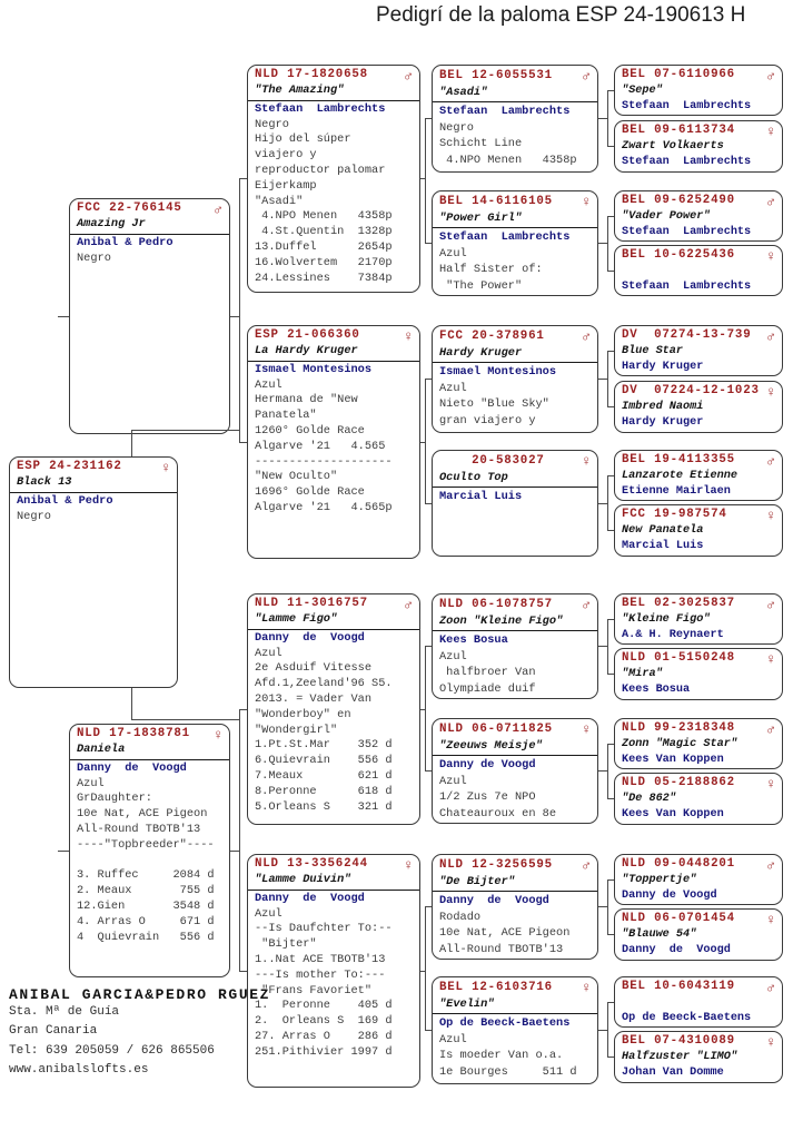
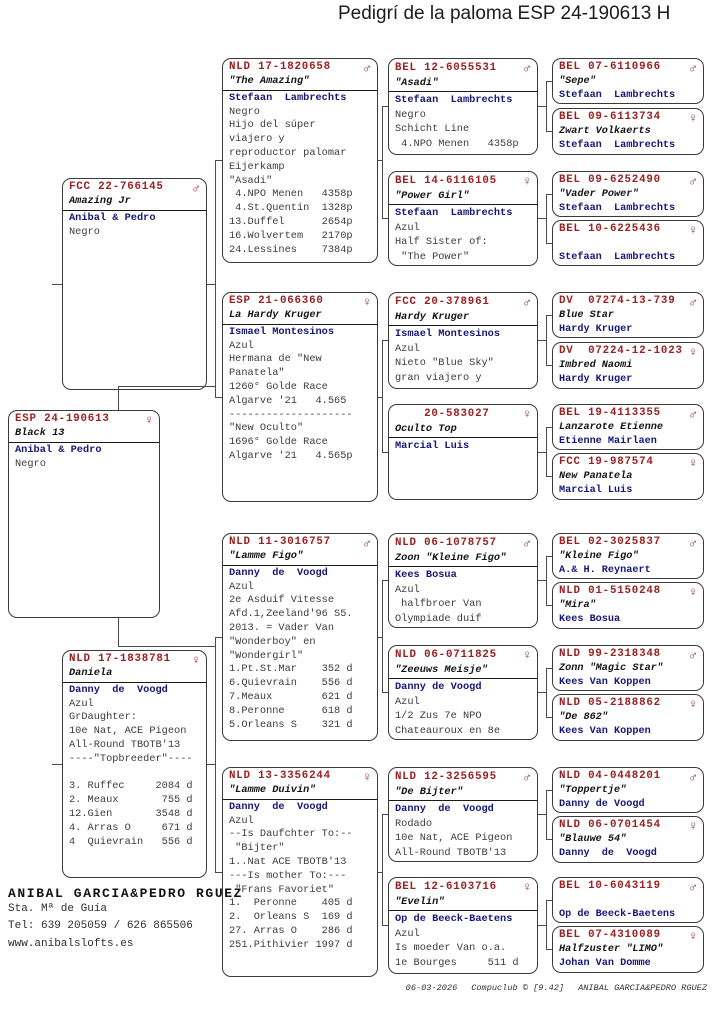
  Pedigrí de la paloma ESP 24-190613 H
- ESP 24-231162
+ ESP 24-190613
  ♀
  Black 13
  Anibal & Pedro
  Negro
  FCC 22-766145
  ♂
  Amazing Jr
  Anibal & Pedro
  Negro
  NLD 17-1838781
  ♀
  Daniela
  Danny de Voogd
  Azul
  GrDaughter:
  10e Nat, ACE Pigeon
  All-Round TBOTB'13
  ----"Topbreeder"----
  3. Ruffec 2084 d
  2. Meaux 755 d
  12.Gien 3548 d
  4. Arras O 671 d
  4 Quievrain 556 d
  NLD 17-1820658
  ♂
  "The Amazing"
  Stefaan Lambrechts
  Negro
  Hijo del súper
  viajero y
  reproductor palomar
  Eijerkamp
  "Asadi"
  4.NPO Menen 4358p
  4.St.Quentin 1328p
  13.Duffel 2654p
  16.Wolvertem 2170p
  24.Lessines 7384p
  ESP 21-066360
  ♀
  La Hardy Kruger
  Ismael Montesinos
  Azul
  Hermana de "New
  Panatela"
  1260° Golde Race
  Algarve '21 4.565
  --------------------
  "New Oculto"
  1696° Golde Race
  Algarve '21 4.565p
  NLD 11-3016757
  ♂
  "Lamme Figo"
  Danny de Voogd
  Azul
  2e Asduif Vitesse
  Afd.1,Zeeland'96 S5.
  2013. = Vader Van
  "Wonderboy" en
  "Wondergirl"
  1.Pt.St.Mar 352 d
  6.Quievrain 556 d
  7.Meaux 621 d
  8.Peronne 618 d
  5.Orleans S 321 d
  NLD 13-3356244
  ♀
  "Lamme Duivin"
  Danny de Voogd
  Azul
  --Is Daufchter To:--
  "Bijter"
  1..Nat ACE TBOTB'13
  ---Is mother To:---
  "Frans Favoriet"
  1. Peronne 405 d
  2. Orleans S 169 d
  27. Arras O 286 d
  251.Pithivier 1997 d
  BEL 12-6055531
  ♂
  "Asadi"
  Stefaan Lambrechts
  Negro
  Schicht Line
  4.NPO Menen 4358p
  BEL 14-6116105
  ♀
  "Power Girl"
  Stefaan Lambrechts
  Azul
  Half Sister of:
  "The Power"
  FCC 20-378961
  ♂
  Hardy Kruger
  Ismael Montesinos
  Azul
  Nieto "Blue Sky"
  gran viajero y
  20-583027
  ♀
  Oculto Top
  Marcial Luis
  NLD 06-1078757
  ♂
  Zoon "Kleine Figo"
  Kees Bosua
  Azul
  halfbroer Van
  Olympiade duif
  NLD 06-0711825
  ♀
  "Zeeuws Meisje"
  Danny de Voogd
  Azul
  1/2 Zus 7e NPO
  Chateauroux en 8e
  NLD 12-3256595
  ♂
  "De Bijter"
  Danny de Voogd
  Rodado
  10e Nat, ACE Pigeon
  All-Round TBOTB'13
  BEL 12-6103716
  ♀
  "Evelin"
  Op de Beeck-Baetens
  Azul
  Is moeder Van o.a.
  1e Bourges 511 d
  BEL 07-6110966
  ♂
  "Sepe"
  Stefaan Lambrechts
  BEL 09-6113734
  ♀
  Zwart Volkaerts
  Stefaan Lambrechts
  BEL 09-6252490
  ♂
  "Vader Power"
  Stefaan Lambrechts
  BEL 10-6225436
  ♀
  Stefaan Lambrechts
  DV 07274-13-739
  ♂
  Blue Star
  Hardy Kruger
  DV 07224-12-1023
  ♀
  Imbred Naomi
  Hardy Kruger
  BEL 19-4113355
  ♂
  Lanzarote Etienne
  Etienne Mairlaen
  FCC 19-987574
  ♀
  New Panatela
  Marcial Luis
  BEL 02-3025837
  ♂
  "Kleine Figo"
  A.& H. Reynaert
  NLD 01-5150248
  ♀
  "Mira"
  Kees Bosua
  NLD 99-2318348
  ♂
  Zonn "Magic Star"
  Kees Van Koppen
  NLD 05-2188862
  ♀
  "De 862"
  Kees Van Koppen
- NLD 09-0448201
+ NLD 04-0448201
  ♂
  "Toppertje"
  Danny de Voogd
  NLD 06-0701454
  ♀
  "Blauwe 54"
  Danny de Voogd
  BEL 10-6043119
  ♂
  Op de Beeck-Baetens
  BEL 07-4310089
  ♀
  Halfzuster "LIMO"
  Johan Van Domme
  ANIBAL GARCIA&PEDRO RGUEZ
  Sta. Mª de Guía
- Gran Canaria
  Tel: 639 205059 / 626 865506
  www.anibalslofts.es
+ 06-03-2026 Compuclub © [9.42] ANIBAL GARCIA&PEDRO RGUEZ
